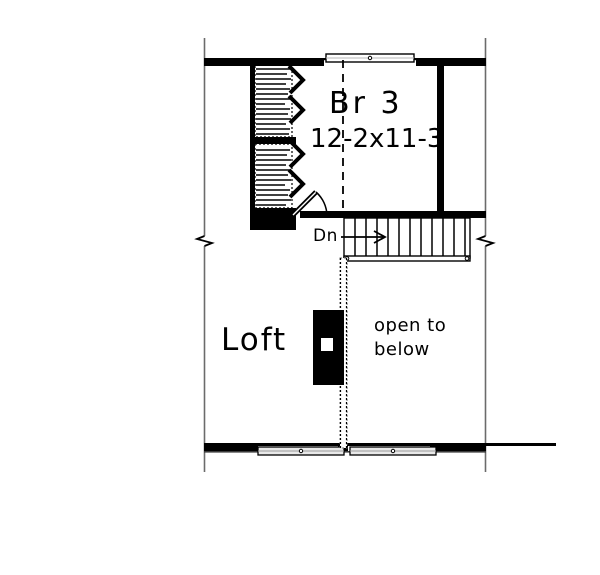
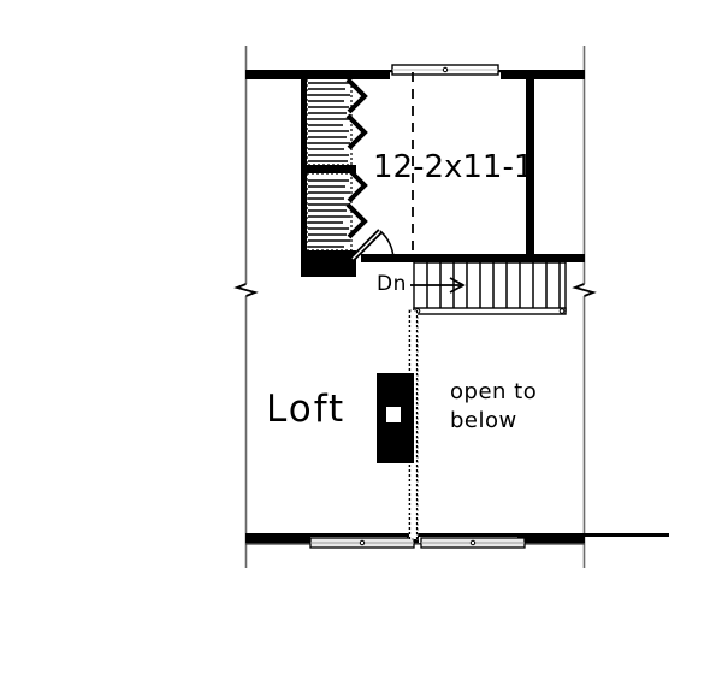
- Br 3
- 12-2x11-3
+ 12-2x11-1
  Dn
  Loft
  open to
  below
